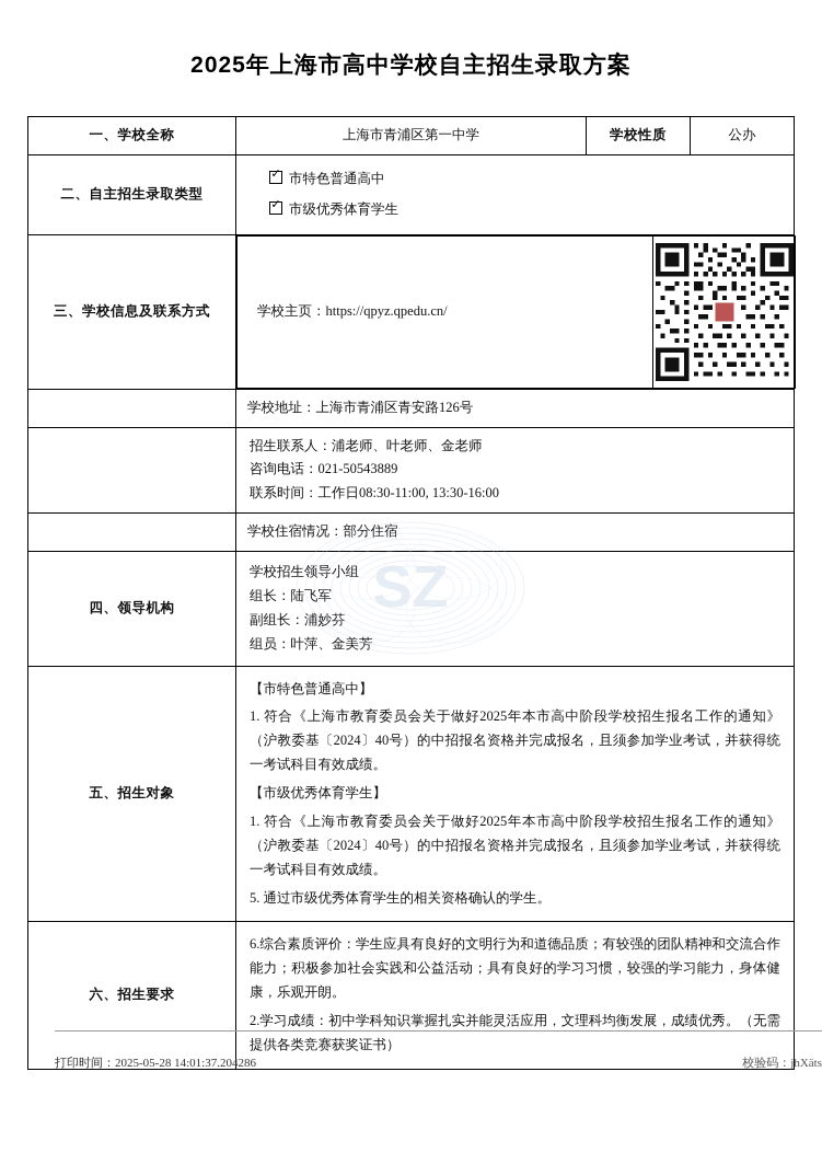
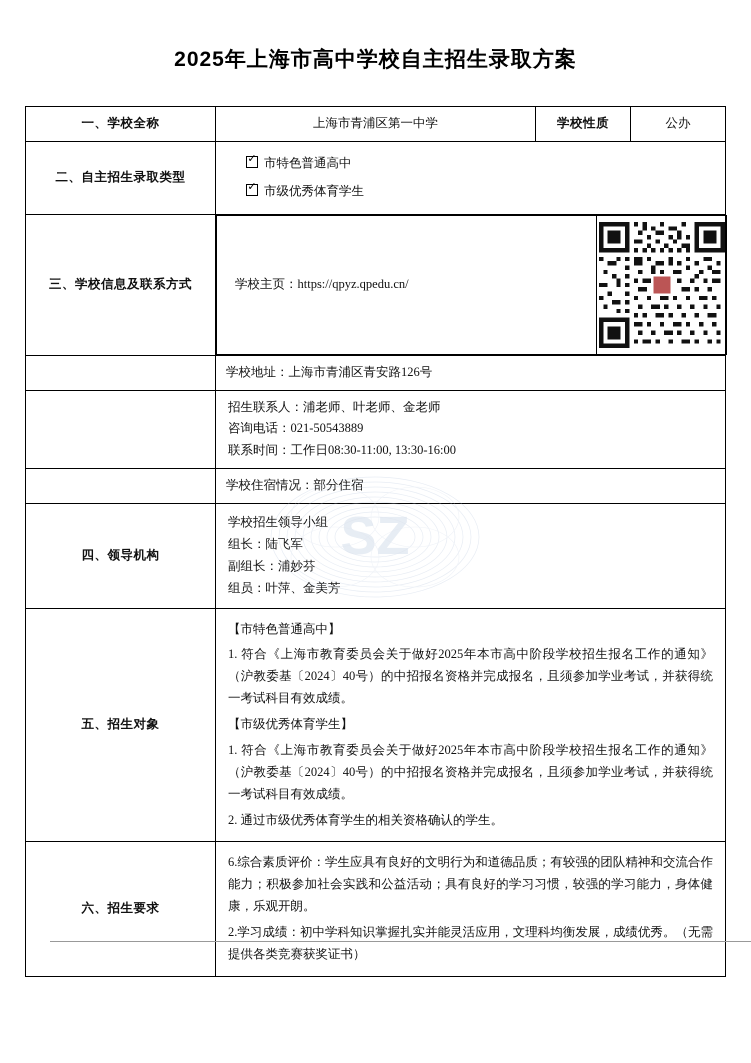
  SZ
  2025年上海市高中学校自主招生录取方案
  一、学校全称	上海市青浦区第一中学	学校性质	公办
  二、自主招生录取类型	市特色普通高中 市级优秀体育学生
  三、学校信息及联系方式
  学校主页：https://qpyz.qpedu.cn/
  	学校地址：上海市青浦区青安路126号
  	招生联系人：浦老师、叶老师、金老师 咨询电话：021-50543889 联系时间：工作日08:30-11:00, 13:30-16:00
  	学校住宿情况：部分住宿
  四、领导机构	学校招生领导小组 组长：陆飞军 副组长：浦妙芬 组员：叶萍、金美芳
- 五、招生对象	【市特色普通高中】 1. 符合《上海市教育委员会关于做好2025年本市高中阶段学校招生报名工作的通知》（沪教委基〔2024〕40号）的中招报名资格并完成报名，且须参加学业考试，并获得统一考试科目有效成绩。 【市级优秀体育学生】 1. 符合《上海市教育委员会关于做好2025年本市高中阶段学校招生报名工作的通知》（沪教委基〔2024〕40号）的中招报名资格并完成报名，且须参加学业考试，并获得统一考试科目有效成绩。 5. 通过市级优秀体育学生的相关资格确认的学生。
+ 五、招生对象	【市特色普通高中】 1. 符合《上海市教育委员会关于做好2025年本市高中阶段学校招生报名工作的通知》（沪教委基〔2024〕40号）的中招报名资格并完成报名，且须参加学业考试，并获得统一考试科目有效成绩。 【市级优秀体育学生】 1. 符合《上海市教育委员会关于做好2025年本市高中阶段学校招生报名工作的通知》（沪教委基〔2024〕40号）的中招报名资格并完成报名，且须参加学业考试，并获得统一考试科目有效成绩。 2. 通过市级优秀体育学生的相关资格确认的学生。
  六、招生要求	6.综合素质评价：学生应具有良好的文明行为和道德品质；有较强的团队精神和交流合作能力；积极参加社会实践和公益活动；具有良好的学习习惯，较强的学习能力，身体健康，乐观开朗。 2.学习成绩：初中学科知识掌握扎实并能灵活应用，文理科均衡发展，成绩优秀。（无需提供各类竞赛获奖证书）
- 打印时间：2025-05-28 14:01:37.204286
- 校验码：jhXäts
